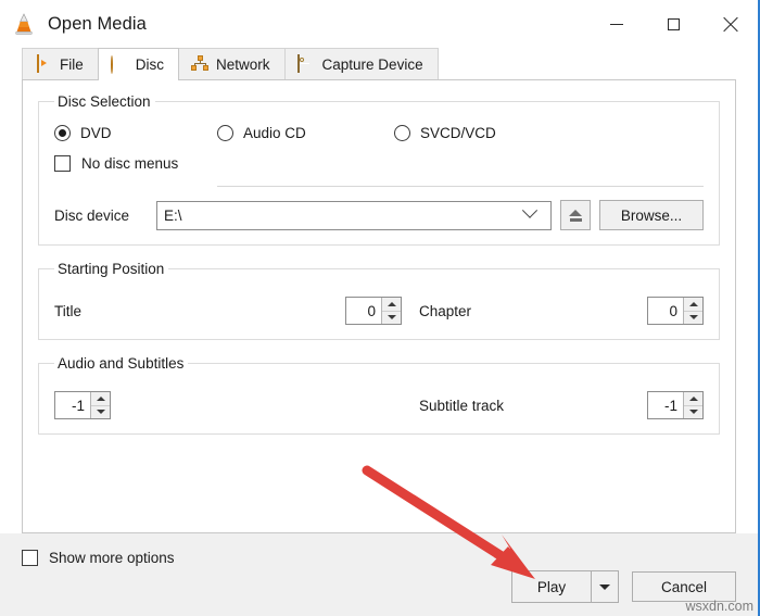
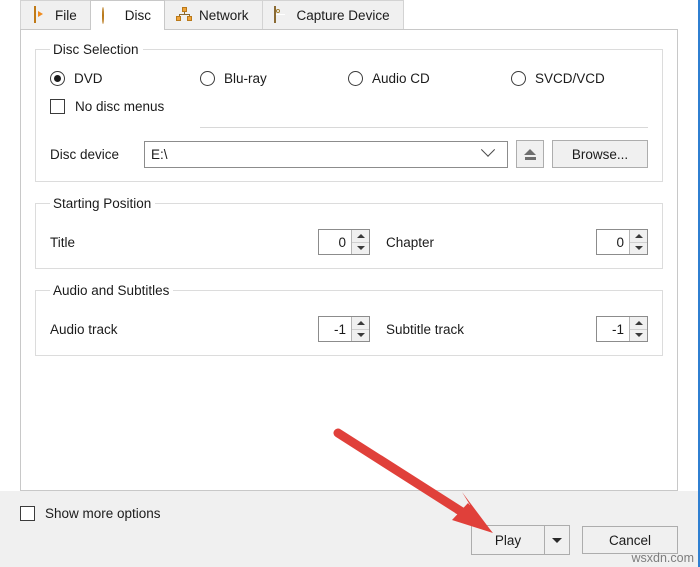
- Open Media
  File
  Disc
  Network
  Capture Device
  Disc Selection
  DVD
+ Blu-ray
  Audio CD
  SVCD/VCD
  No disc menus
  Disc device
  E:\
  Browse...
  Starting Position
  Title
  0
  Chapter
  0
  Audio and Subtitles
+ Audio track
  -1
  Subtitle track
  -1
  Show more options
  Play
  Cancel
  wsxdn.com
